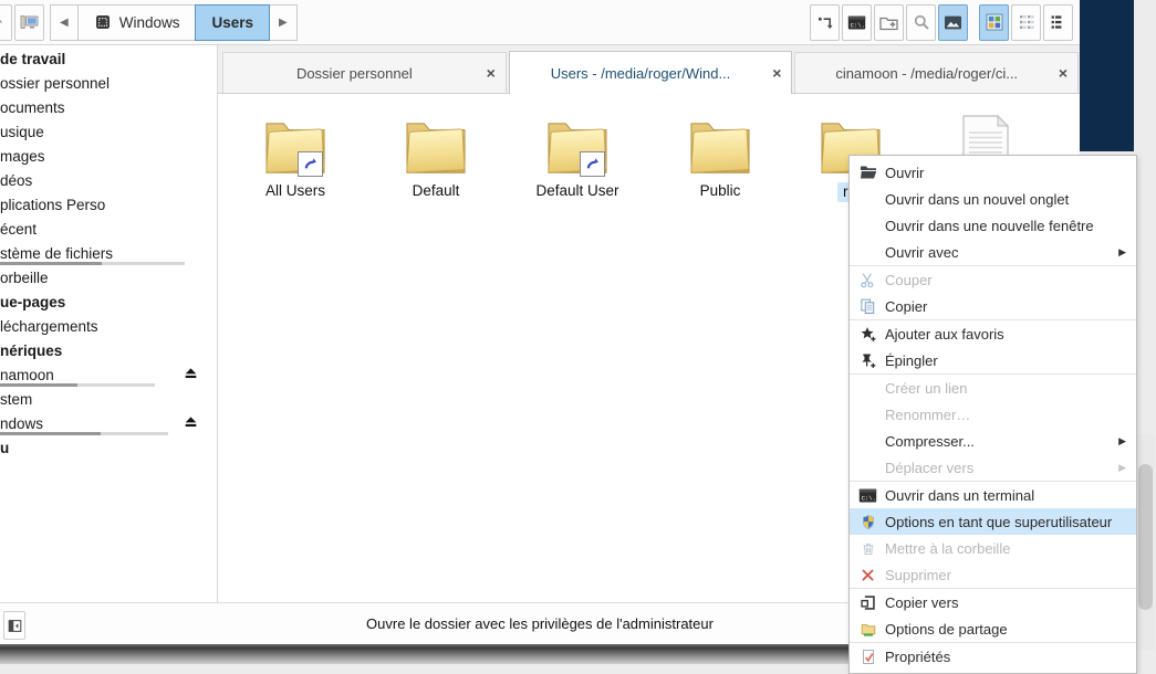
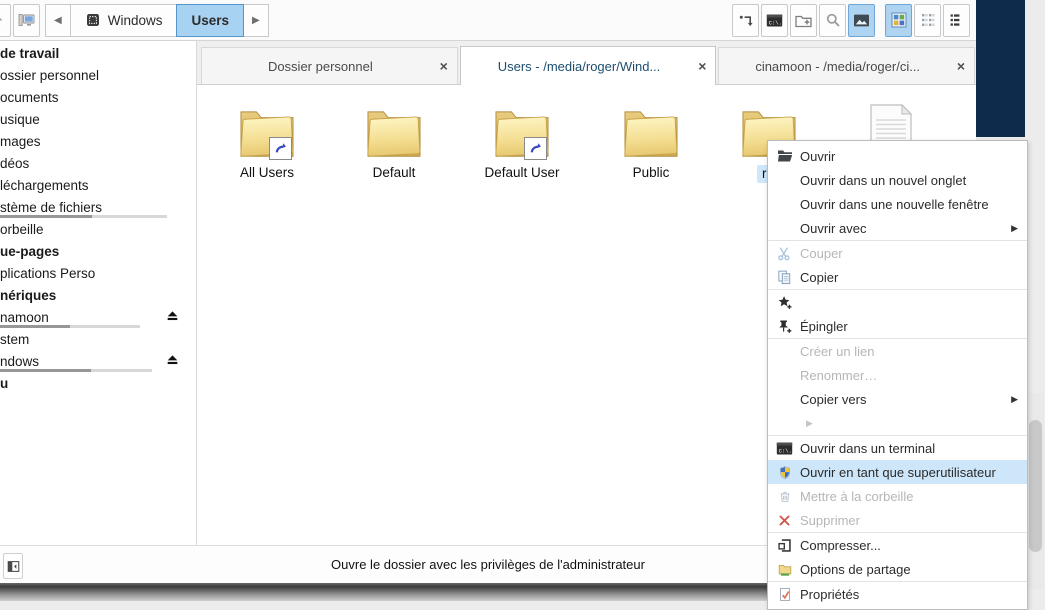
  ◀
  Windows
  Users
  ▶
  de travail
  ossier personnel
  ocuments
  usique
  mages
  déos
- plications Perso
+ léchargements
- écent
  stème de fichiers
  orbeille
  ue-pages
- léchargements
+ plications Perso
  nériques
  namoon
  stem
  ndows
  u
  Dossier personnel
  ×
  Users - /media/roger/Wind...
  ×
  cinamoon - /media/roger/ci...
  ×
  All Users
  Default
  Default User
  Public
  r
  Ouvre le dossier avec les privilèges de l'administrateur
  Ouvrir
  Ouvrir dans un nouvel onglet
  Ouvrir dans une nouvelle fenêtre
  Ouvrir avec
  ▶
  Couper
  Copier
- Ajouter aux favoris
  Épingler
  Créer un lien
  Renommer…
- Compresser...
+ Copier vers
  ▶
- Déplacer vers
  ▶
  Ouvrir dans un terminal
- Options en tant que superutilisateur
+ Ouvrir en tant que superutilisateur
  Mettre à la corbeille
  Supprimer
- Copier vers
+ Compresser...
  Options de partage
  Propriétés
